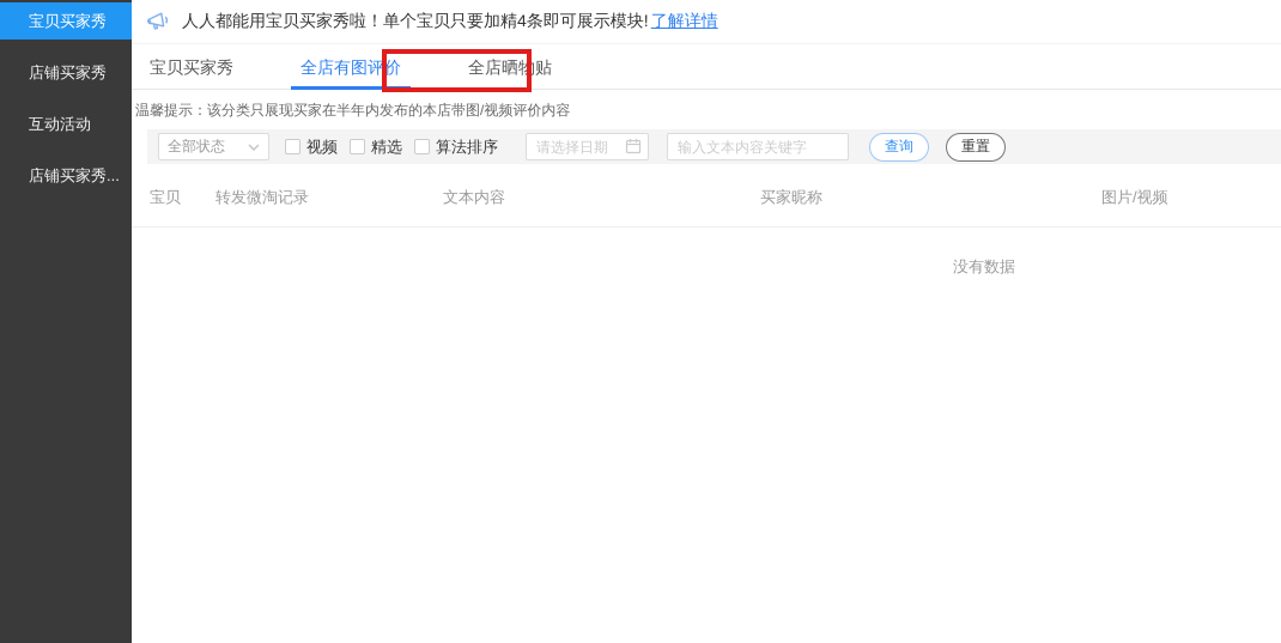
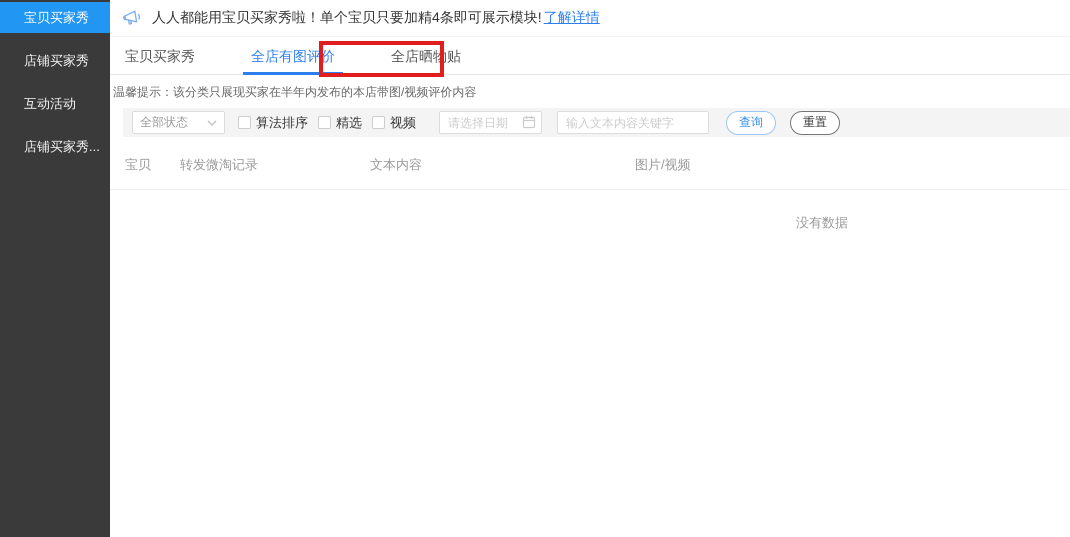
  宝贝买家秀
  店铺买家秀
  互动活动
  店铺买家秀...
  人人都能用宝贝买家秀啦！单个宝贝只要加精4条即可展示模块!
  了解详情
  宝贝买家秀
  全店有图评价
  全店晒物贴
  温馨提示：该分类只展现买家在半年内发布的本店带图/视频评价内容
  全部状态
- 视频
+ 算法排序
  精选
- 算法排序
+ 视频
  请选择日期
  输入文本内容关键字
  查询
  重置
  宝贝
  转发微淘记录
  文本内容
- 买家昵称
  图片/视频
  没有数据
